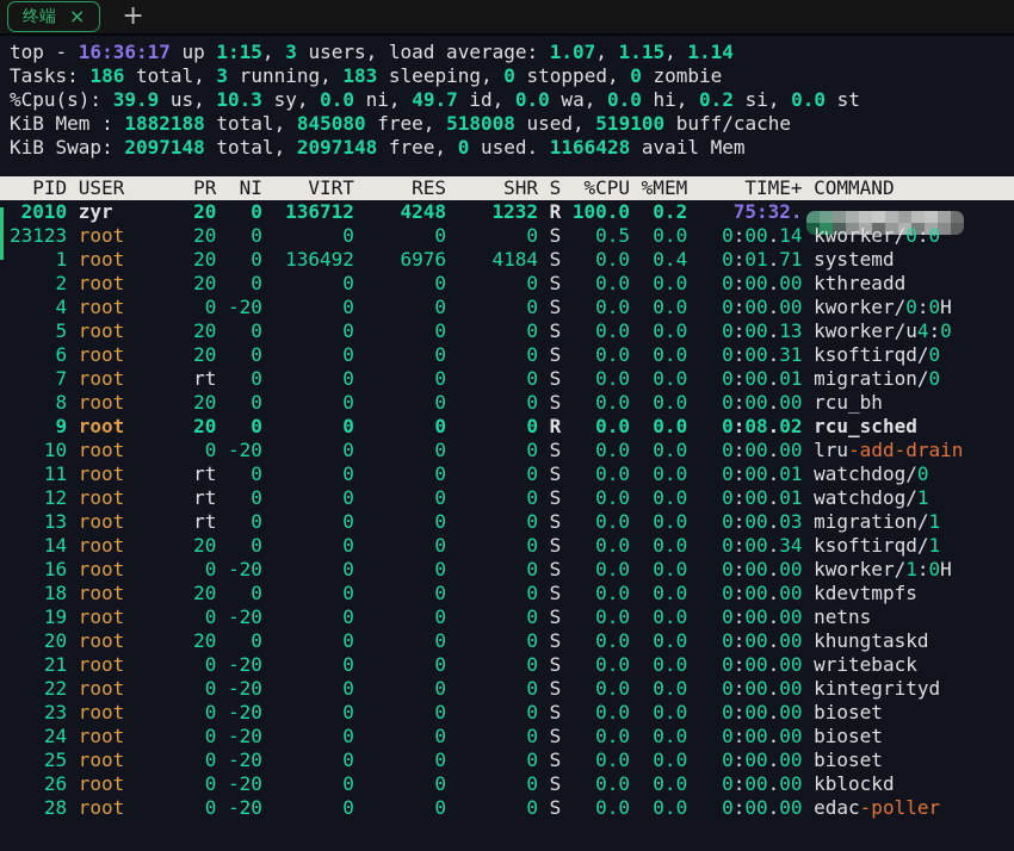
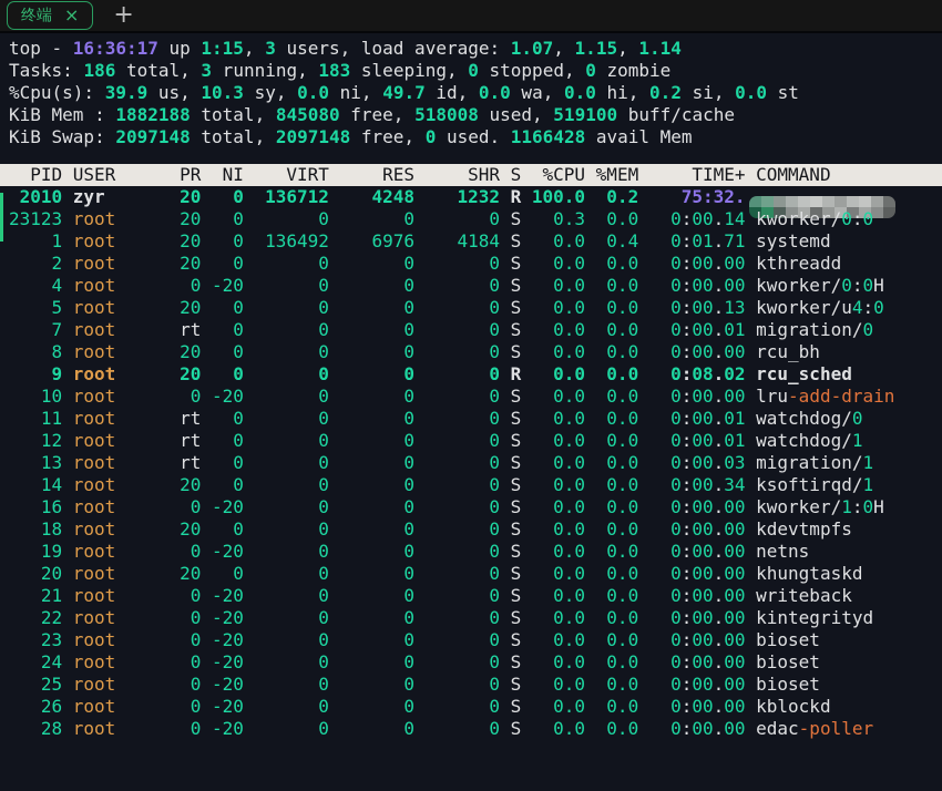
  终端
  ×
  +
  top - 16:36:17 up 1:15, 3 users, load average: 1.07, 1.15, 1.14
  Tasks: 186 total, 3 running, 183 sleeping, 0 stopped, 0 zombie
  %Cpu(s): 39.9 us, 10.3 sy, 0.0 ni, 49.7 id, 0.0 wa, 0.0 hi, 0.2 si, 0.0 st
  KiB Mem : 1882188 total, 845080 free, 518008 used, 519100 buff/cache
  KiB Swap: 2097148 total, 2097148 free, 0 used. 1166428 avail Mem
  PID USER PR NI VIRT RES SHR S %CPU %MEM TIME+ COMMAND
  2010 zyr 20 0 136712 4248 1232 R 100.0 0.2 75:32.
- 23123 root 20 0 0 0 0 S 0.5 0.0 0:00.14 kworker/0:0
+ 23123 root 20 0 0 0 0 S 0.3 0.0 0:00.14 kworker/0:0
  1 root 20 0 136492 6976 4184 S 0.0 0.4 0:01.71 systemd
  2 root 20 0 0 0 0 S 0.0 0.0 0:00.00 kthreadd
  4 root 0 -20 0 0 0 S 0.0 0.0 0:00.00 kworker/0:0H
  5 root 20 0 0 0 0 S 0.0 0.0 0:00.13 kworker/u4:0
- 6 root 20 0 0 0 0 S 0.0 0.0 0:00.31 ksoftirqd/0
  7 root rt 0 0 0 0 S 0.0 0.0 0:00.01 migration/0
  8 root 20 0 0 0 0 S 0.0 0.0 0:00.00 rcu_bh
  9 root 20 0 0 0 0 R 0.0 0.0 0:08.02 rcu_sched
  10 root 0 -20 0 0 0 S 0.0 0.0 0:00.00 lru-add-drain
  11 root rt 0 0 0 0 S 0.0 0.0 0:00.01 watchdog/0
  12 root rt 0 0 0 0 S 0.0 0.0 0:00.01 watchdog/1
  13 root rt 0 0 0 0 S 0.0 0.0 0:00.03 migration/1
  14 root 20 0 0 0 0 S 0.0 0.0 0:00.34 ksoftirqd/1
  16 root 0 -20 0 0 0 S 0.0 0.0 0:00.00 kworker/1:0H
  18 root 20 0 0 0 0 S 0.0 0.0 0:00.00 kdevtmpfs
  19 root 0 -20 0 0 0 S 0.0 0.0 0:00.00 netns
  20 root 20 0 0 0 0 S 0.0 0.0 0:00.00 khungtaskd
  21 root 0 -20 0 0 0 S 0.0 0.0 0:00.00 writeback
  22 root 0 -20 0 0 0 S 0.0 0.0 0:00.00 kintegrityd
  23 root 0 -20 0 0 0 S 0.0 0.0 0:00.00 bioset
  24 root 0 -20 0 0 0 S 0.0 0.0 0:00.00 bioset
  25 root 0 -20 0 0 0 S 0.0 0.0 0:00.00 bioset
  26 root 0 -20 0 0 0 S 0.0 0.0 0:00.00 kblockd
  28 root 0 -20 0 0 0 S 0.0 0.0 0:00.00 edac-poller
